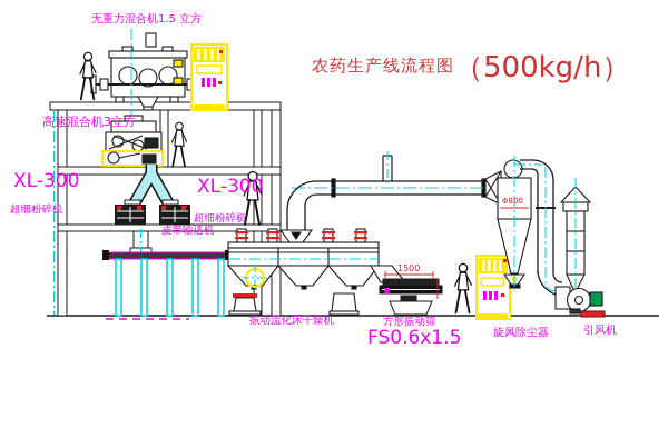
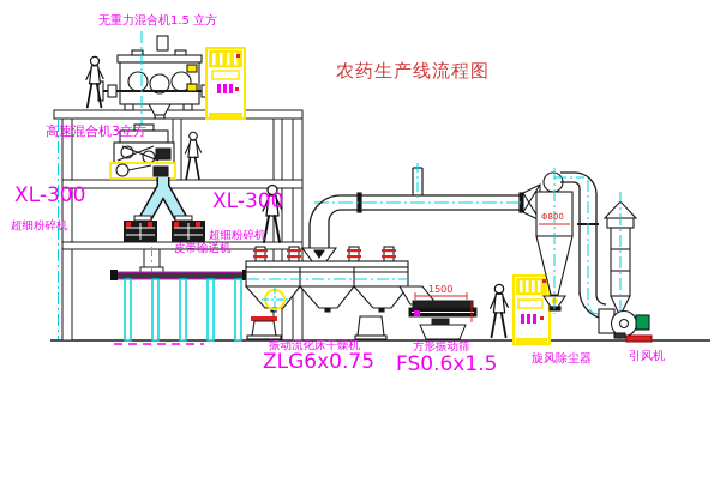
  农药生产线流程图
- （500kg/h）
  无重力混合机1.5 立方
  高速混合机3立方
  XL-300
  超细粉碎机
  XL-300
  超细粉碎机
  皮带输送机
  振动流化床干燥机
+ ZLG6x0.75
  方形振动筛
  FS0.6x1.5
  旋风除尘器
  引风机
  1500
  Φ800
